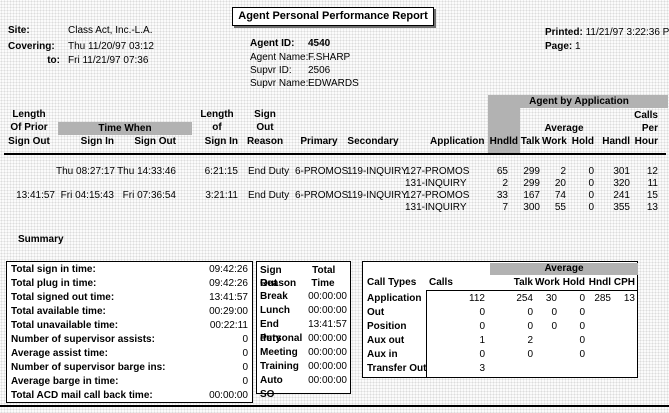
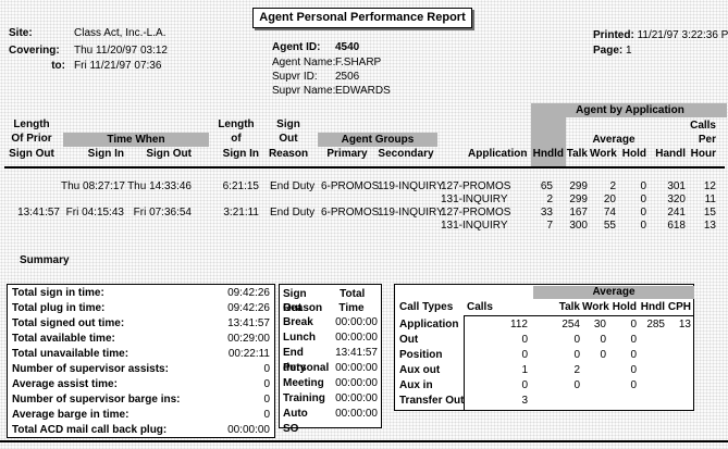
  Agent Personal Performance Report
  Site:
  Class Act, Inc.-L.A.
  Covering:
  Thu 11/20/97 03:12
  to:
  Fri 11/21/97 07:36
  Agent ID:
  4540
  Agent Name:
  F.SHARP
  Supvr ID:
  2506
  Supvr Name:
  EDWARDS
  Printed: 11/21/97 3:22:36 P
  Page: 1
  Agent by Application
  Length
  Length
  Sign
  Calls
  Of Prior
  Time When
  of
  Out
+ Agent Groups
  Average
  Per
  Sign Out
  Sign In
  Sign Out
  Sign In
  Reason
  Primary
  Secondary
  Application
  Hndld
  Talk
  Work
  Hold
  Handl
  Hour
  Thu 08:27:17
  Thu 14:33:46
  6:21:15
  End Duty
  6-PROMOS
  119-INQUIR
  127-PROMO
  65
  299
  2
  0
  301
  12
  131-INQUIR
  2
  299
  20
  0
  320
  11
  13:41:57
  Fri 04:15:43
  Fri 07:36:54
  3:21:11
  End Duty
  6-PROMOS
  119-INQUIR
  127-PROMO
  33
  167
  74
  0
  241
  15
  131-INQUIR
  7
  300
  55
  0
- 355
+ 618
  13
  Summary
  Total sign in time:
  09:42:26
  Total plug in time:
  09:42:26
  Total signed out time:
  13:41:57
  Total available time:
  00:29:00
  Total unavailable time:
  00:22:11
  Number of supervisor assists:
  0
  Average assist time:
  0
  Number of supervisor barge ins:
  0
  Average barge in time:
  0
- Total ACD mail call back time:
+ Total ACD mail call back plug:
  00:00:00
  Sign Out
  Total
  Reason
  Time
  Break
  00:00:00
  Lunch
  00:00:00
  End duty
  13:41:57
  Personal
  00:00:00
  Meeting
  00:00:00
  Training
  00:00:00
  Auto SO
  00:00:00
  Average
  Call Types
  Calls
  Talk
  Work
  Hold
  Hndl
  CPH
  Application
  112
  254
  30
  0
  285
  13
  Out
  0
  0
  0
  0
  Position
  0
  0
  0
  0
  Aux out
  1
  2
  0
  Aux in
  0
  0
  0
  Transfer Out
  3
